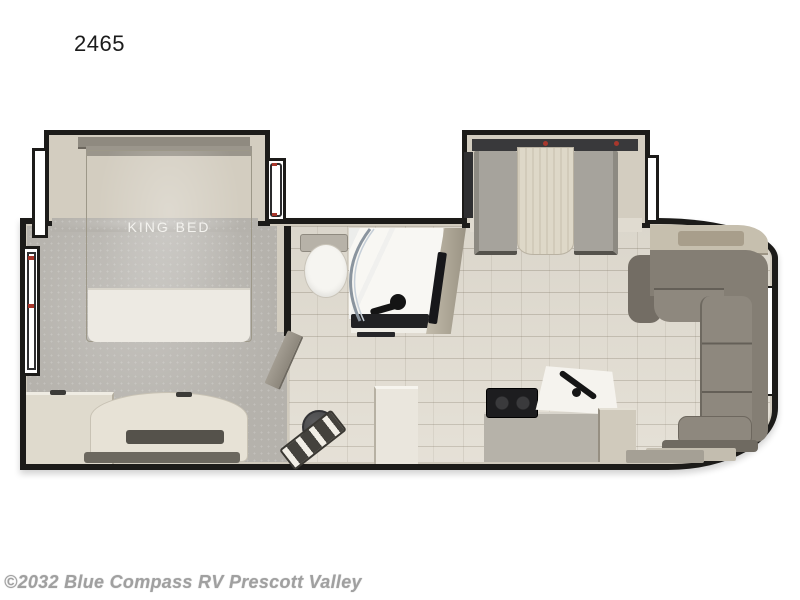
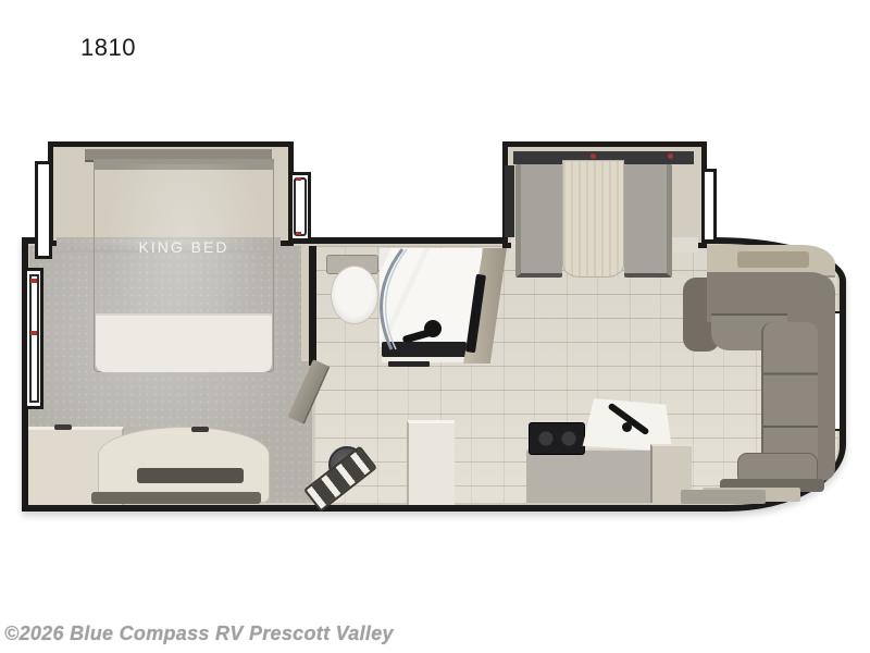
- 2465
+ 1810
  KING BED
- ©2032 Blue Compass RV Prescott Valley
+ ©2026 Blue Compass RV Prescott Valley
